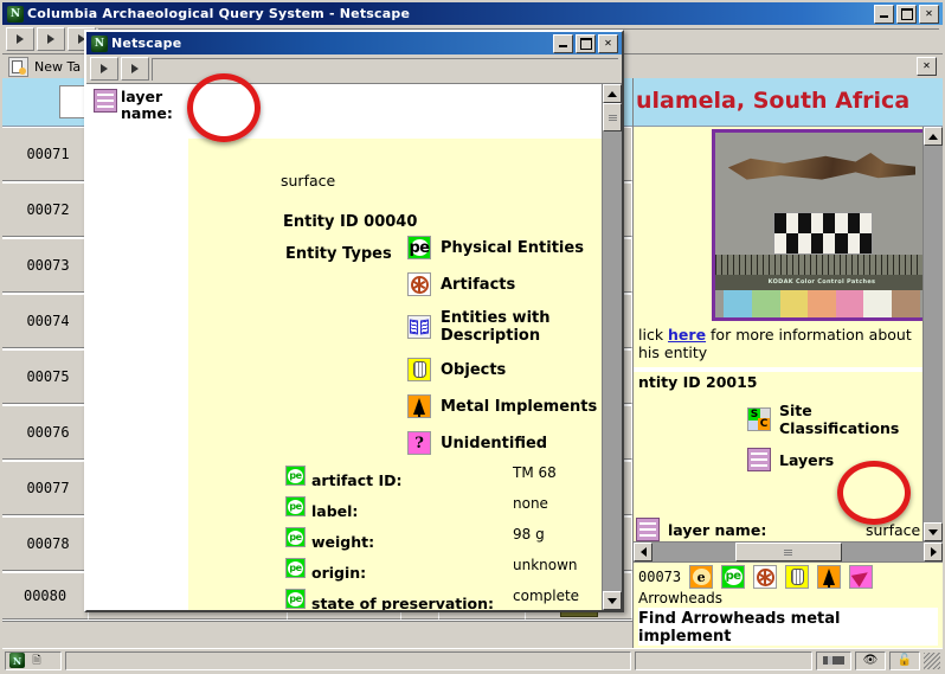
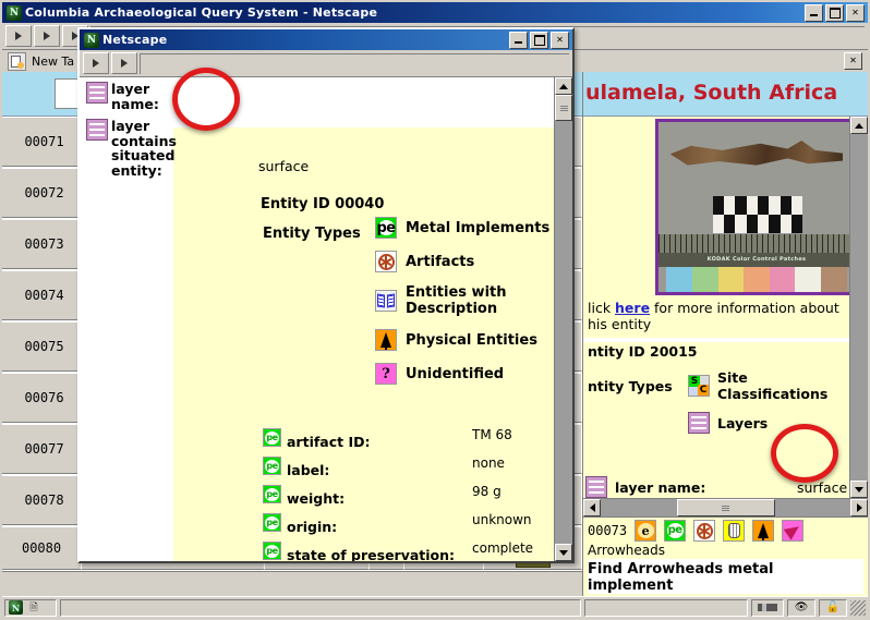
  N
  Columbia Archaeological Query System - Netscape
  ✕
  New Ta
  ✕
  00071
  00072
  00073
  00074
  00075
  00076
  00077
  00078
  00080
  ulamela, South Africa
  lick here for more information about
  his entity
  ntity ID 20015
+ ntity Types
  S
  C
  Site Classifications
  Layers
  layer name:
  surface
  00073
  e
  pe
  Arrowheads
  Find Arrowheads metal implement
  N
  🗎
  👁
  🔓
  N
  Netscape
  ✕
  layer name:
+ layer contains situated entity:
  surface
  Entity ID 00040
  Entity Types
  pe
- Physical Entities
+ Metal Implements
  Artifacts
  Entities with Description
- Objects
- Metal Implements
+ Physical Entities
  ?
  Unidentified
  pe
  artifact ID:
  TM 68
  pe
  label:
  none
  pe
  weight:
  98 g
  pe
  origin:
  unknown
  pe
  state of preservation:
  complete
